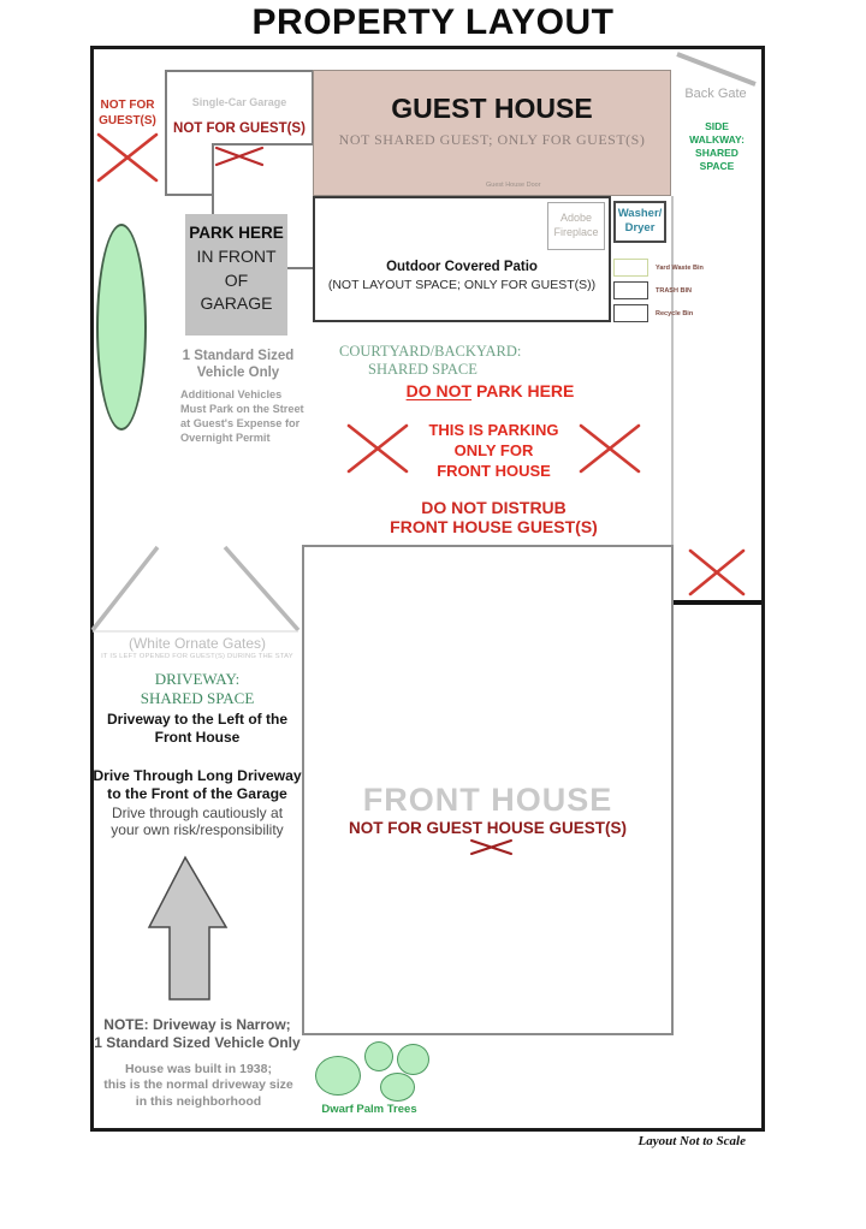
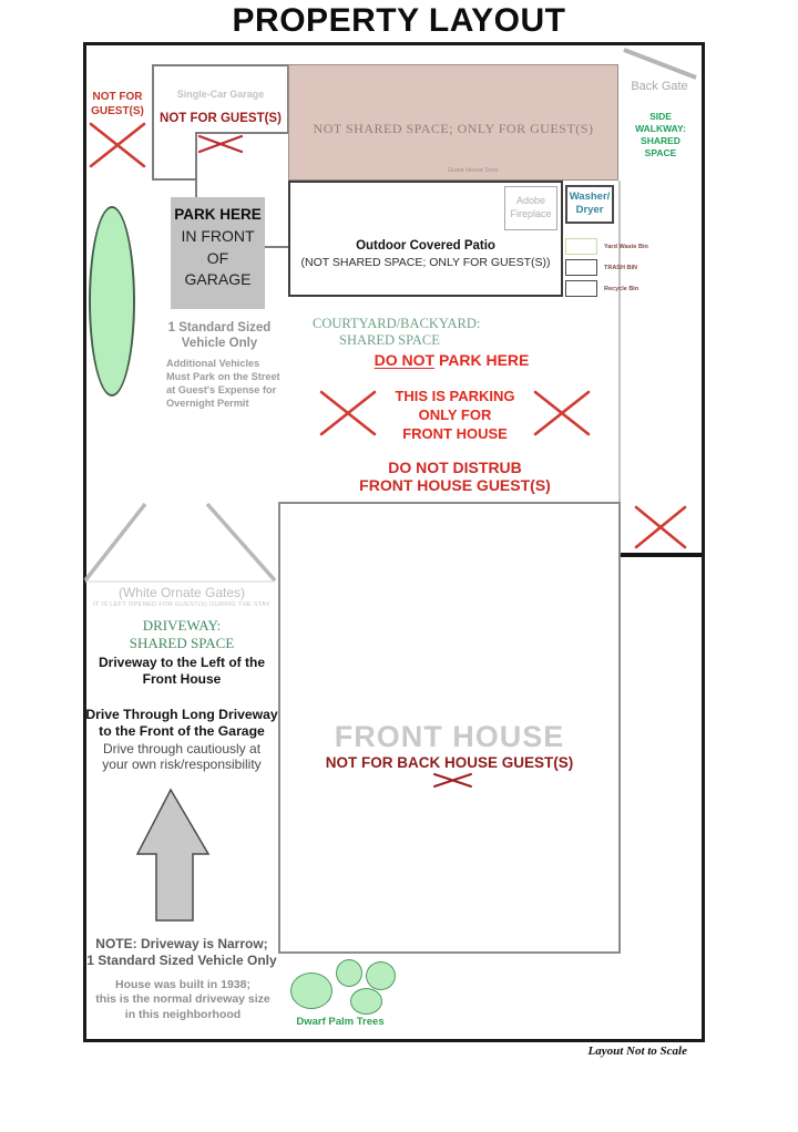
  PROPERTY LAYOUT
  NOT FOR
  GUEST(S)
  Single-Car Garage
  NOT FOR GUEST(S)
- GUEST HOUSE
- NOT SHARED GUEST; ONLY FOR GUEST(S)
+ NOT SHARED SPACE; ONLY FOR GUEST(S)
  Back Gate
  SIDE
  WALKWAY:
  SHARED
  SPACE
  PARK HERE
  IN FRONT
  OF
  GARAGE
  1 Standard Sized
  Vehicle Only
  Additional Vehicles
  Must Park on the Street
  at Guest's Expense for
  Overnight Permit
  Adobe
  Fireplace
  Outdoor Covered Patio
- (NOT LAYOUT SPACE; ONLY FOR GUEST(S))
+ (NOT SHARED SPACE; ONLY FOR GUEST(S))
  Washer/
  Dryer
  COURTYARD/BACKYARD:
  SHARED SPACE
  DO NOT PARK HERE
  THIS IS PARKING
  ONLY FOR
  FRONT HOUSE
  DO NOT DISTRUB
  FRONT HOUSE GUEST(S)
  (White Ornate Gates)
  DRIVEWAY:
  SHARED SPACE
  Driveway to the Left of the
  Front House
  Drive Through Long Driveway
  to the Front of the Garage
  Drive through cautiously at
  your own risk/responsibility
  NOTE: Driveway is Narrow;
  1 Standard Sized Vehicle Only
  House was built in 1938;
  this is the normal driveway size
  in this neighborhood
  FRONT HOUSE
- NOT FOR GUEST HOUSE GUEST(S)
+ NOT FOR BACK HOUSE GUEST(S)
  Dwarf Palm Trees
  Layout Not to Scale
